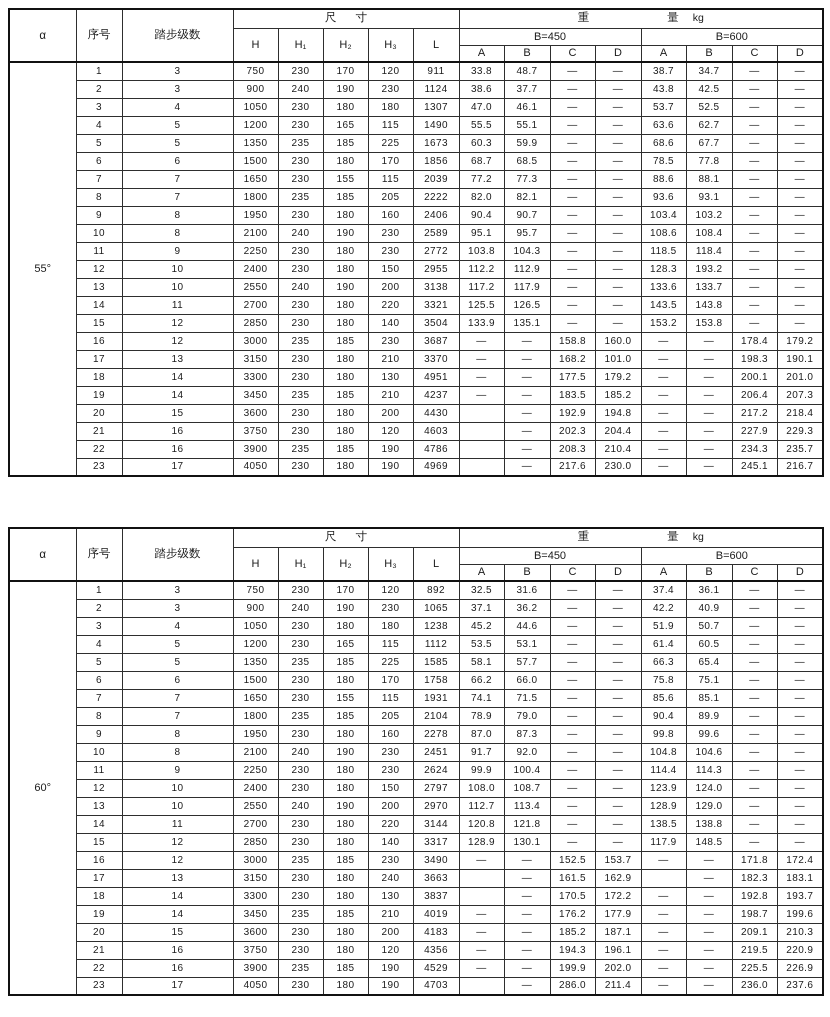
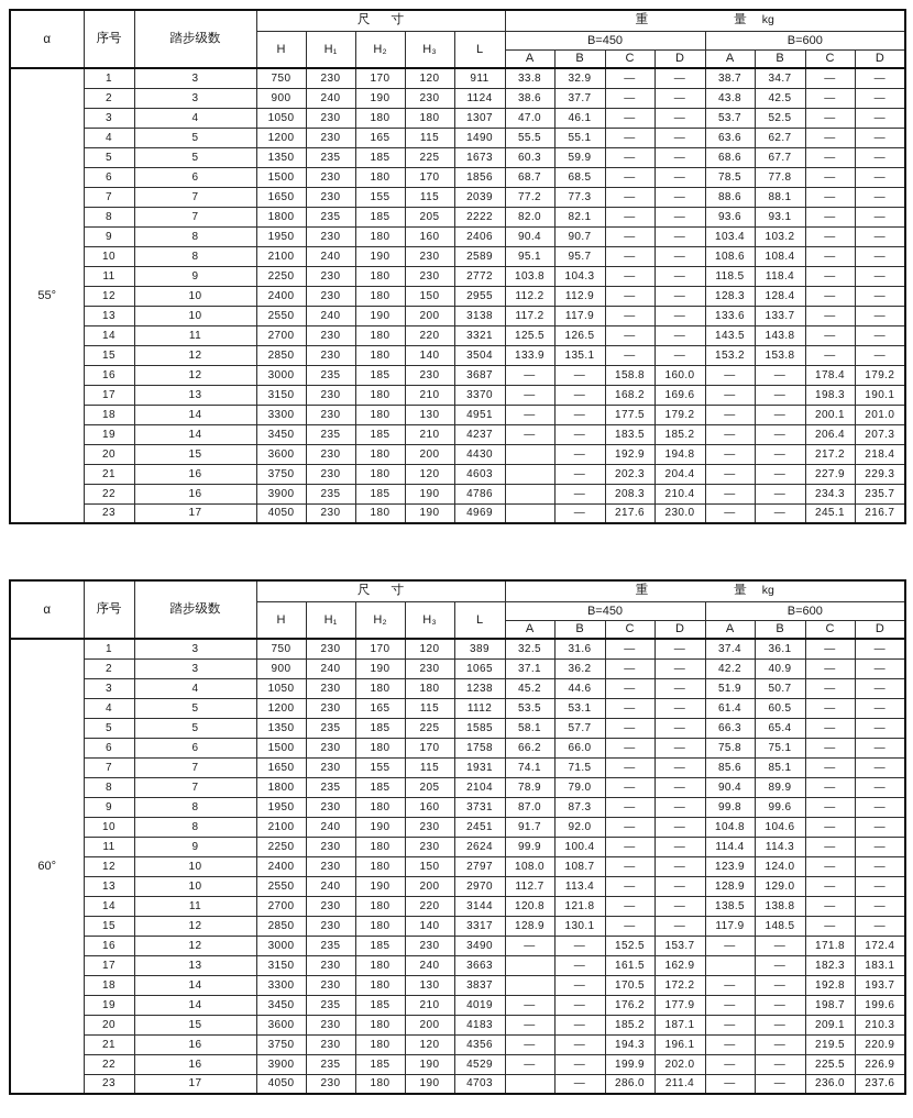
  α	序号	踏步级数	尺 寸	重 量 kg
  H	H₁	H₂	H₃	L	B=450	B=600
  A	B	C	D	A	B	C	D
- 55°	1	3	750	230	170	120	911	33.8	48.7	—	—	38.7	34.7	—	—
+ 55°	1	3	750	230	170	120	911	33.8	32.9	—	—	38.7	34.7	—	—
  2	3	900	240	190	230	1124	38.6	37.7	—	—	43.8	42.5	—	—
  3	4	1050	230	180	180	1307	47.0	46.1	—	—	53.7	52.5	—	—
  4	5	1200	230	165	115	1490	55.5	55.1	—	—	63.6	62.7	—	—
  5	5	1350	235	185	225	1673	60.3	59.9	—	—	68.6	67.7	—	—
  6	6	1500	230	180	170	1856	68.7	68.5	—	—	78.5	77.8	—	—
  7	7	1650	230	155	115	2039	77.2	77.3	—	—	88.6	88.1	—	—
  8	7	1800	235	185	205	2222	82.0	82.1	—	—	93.6	93.1	—	—
  9	8	1950	230	180	160	2406	90.4	90.7	—	—	103.4	103.2	—	—
  10	8	2100	240	190	230	2589	95.1	95.7	—	—	108.6	108.4	—	—
  11	9	2250	230	180	230	2772	103.8	104.3	—	—	118.5	118.4	—	—
- 12	10	2400	230	180	150	2955	112.2	112.9	—	—	128.3	193.2	—	—
+ 12	10	2400	230	180	150	2955	112.2	112.9	—	—	128.3	128.4	—	—
  13	10	2550	240	190	200	3138	117.2	117.9	—	—	133.6	133.7	—	—
  14	11	2700	230	180	220	3321	125.5	126.5	—	—	143.5	143.8	—	—
  15	12	2850	230	180	140	3504	133.9	135.1	—	—	153.2	153.8	—	—
  16	12	3000	235	185	230	3687	—	—	158.8	160.0	—	—	178.4	179.2
- 17	13	3150	230	180	210	3370	—	—	168.2	101.0	—	—	198.3	190.1
+ 17	13	3150	230	180	210	3370	—	—	168.2	169.6	—	—	198.3	190.1
  18	14	3300	230	180	130	4951	—	—	177.5	179.2	—	—	200.1	201.0
  19	14	3450	235	185	210	4237	—	—	183.5	185.2	—	—	206.4	207.3
  20	15	3600	230	180	200	4430		—	192.9	194.8	—	—	217.2	218.4
  21	16	3750	230	180	120	4603		—	202.3	204.4	—	—	227.9	229.3
  22	16	3900	235	185	190	4786		—	208.3	210.4	—	—	234.3	235.7
  23	17	4050	230	180	190	4969		—	217.6	230.0	—	—	245.1	216.7
  α	序号	踏步级数	尺 寸	重 量 kg
  H	H₁	H₂	H₃	L	B=450	B=600
  A	B	C	D	A	B	C	D
- 60°	1	3	750	230	170	120	892	32.5	31.6	—	—	37.4	36.1	—	—
+ 60°	1	3	750	230	170	120	389	32.5	31.6	—	—	37.4	36.1	—	—
  2	3	900	240	190	230	1065	37.1	36.2	—	—	42.2	40.9	—	—
  3	4	1050	230	180	180	1238	45.2	44.6	—	—	51.9	50.7	—	—
  4	5	1200	230	165	115	1112	53.5	53.1	—	—	61.4	60.5	—	—
  5	5	1350	235	185	225	1585	58.1	57.7	—	—	66.3	65.4	—	—
  6	6	1500	230	180	170	1758	66.2	66.0	—	—	75.8	75.1	—	—
  7	7	1650	230	155	115	1931	74.1	71.5	—	—	85.6	85.1	—	—
  8	7	1800	235	185	205	2104	78.9	79.0	—	—	90.4	89.9	—	—
- 9	8	1950	230	180	160	2278	87.0	87.3	—	—	99.8	99.6	—	—
+ 9	8	1950	230	180	160	3731	87.0	87.3	—	—	99.8	99.6	—	—
  10	8	2100	240	190	230	2451	91.7	92.0	—	—	104.8	104.6	—	—
  11	9	2250	230	180	230	2624	99.9	100.4	—	—	114.4	114.3	—	—
  12	10	2400	230	180	150	2797	108.0	108.7	—	—	123.9	124.0	—	—
  13	10	2550	240	190	200	2970	112.7	113.4	—	—	128.9	129.0	—	—
  14	11	2700	230	180	220	3144	120.8	121.8	—	—	138.5	138.8	—	—
  15	12	2850	230	180	140	3317	128.9	130.1	—	—	117.9	148.5	—	—
  16	12	3000	235	185	230	3490	—	—	152.5	153.7	—	—	171.8	172.4
  17	13	3150	230	180	240	3663		—	161.5	162.9		—	182.3	183.1
  18	14	3300	230	180	130	3837		—	170.5	172.2	—	—	192.8	193.7
  19	14	3450	235	185	210	4019	—	—	176.2	177.9	—	—	198.7	199.6
  20	15	3600	230	180	200	4183	—	—	185.2	187.1	—	—	209.1	210.3
  21	16	3750	230	180	120	4356	—	—	194.3	196.1	—	—	219.5	220.9
  22	16	3900	235	185	190	4529	—	—	199.9	202.0	—	—	225.5	226.9
  23	17	4050	230	180	190	4703		—	286.0	211.4	—	—	236.0	237.6
